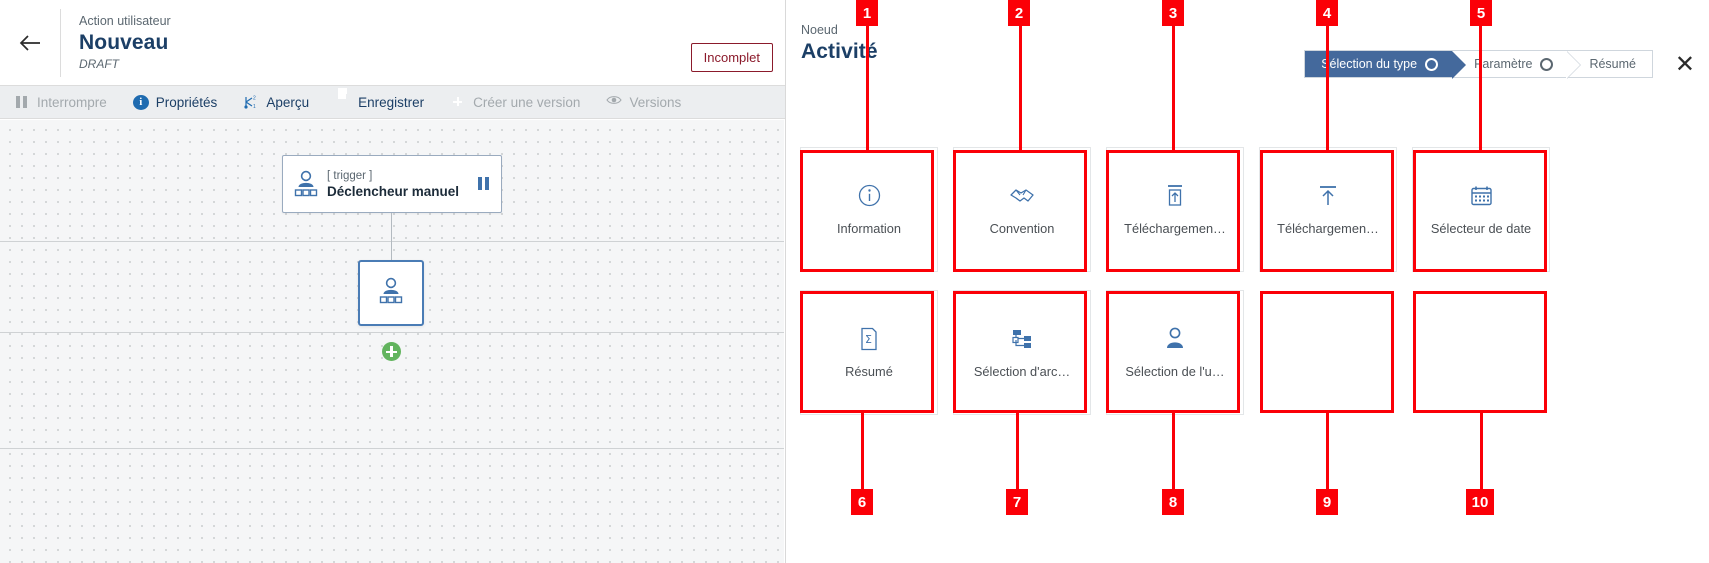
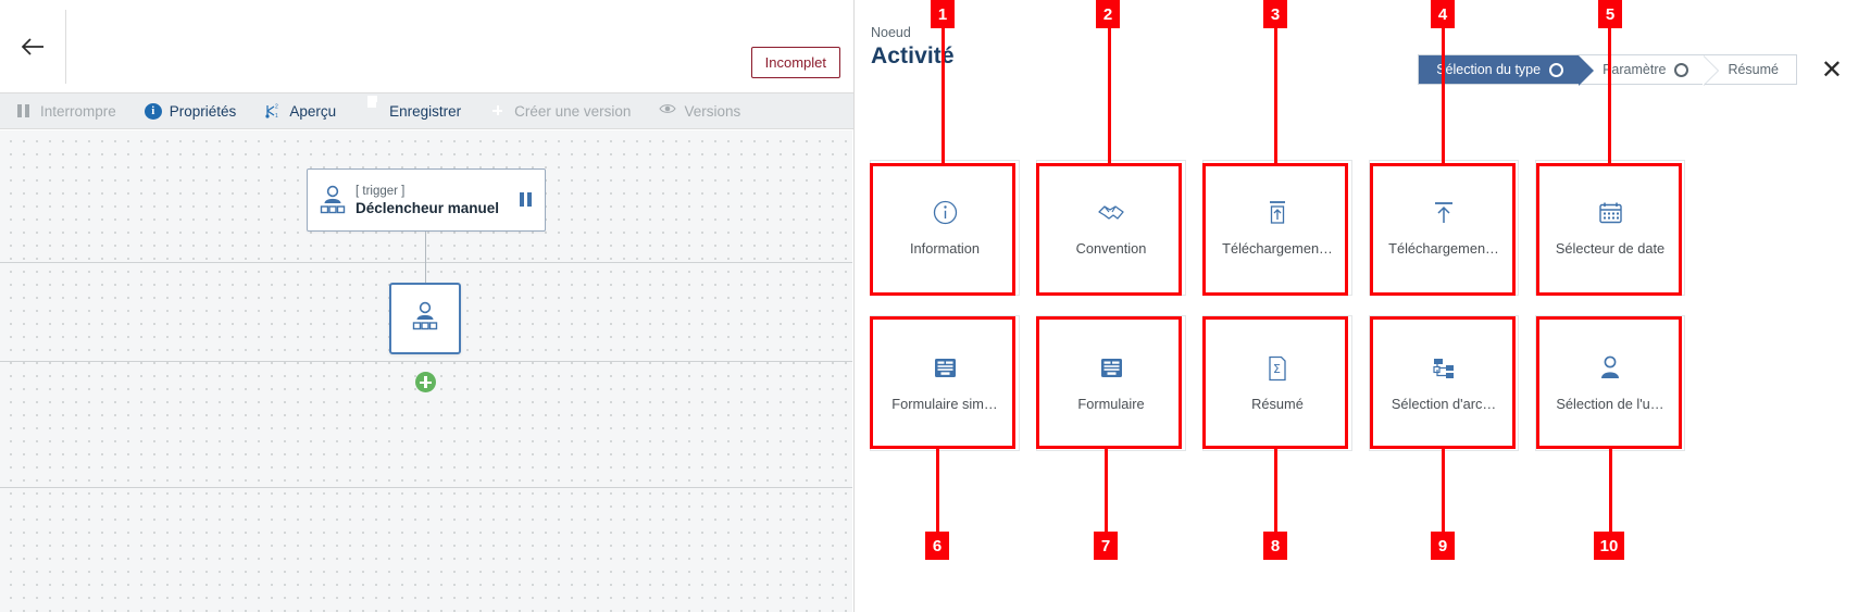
- Action utilisateur
- Nouveau
- DRAFT
  Incomplet
  Interrompre
  i
  Propriétés
  Aperçu
  Enregistrer
  Créer une version
  Versions
  [ trigger ]
  Déclencheur manuel
  Noeud
  Activité
  élection du type
  aramètre
  Résumé
  ✕
  Information
  Convention
  Téléchargemen…
  Téléchargemen…
  Sélecteur de date
+ Formulaire sim…
+ Formulaire
  Σ
  Résumé
  Sélection d'arc…
  Sélection de l'u…
  1
  2
  3
  4
  5
  6
  7
  8
  9
  10
